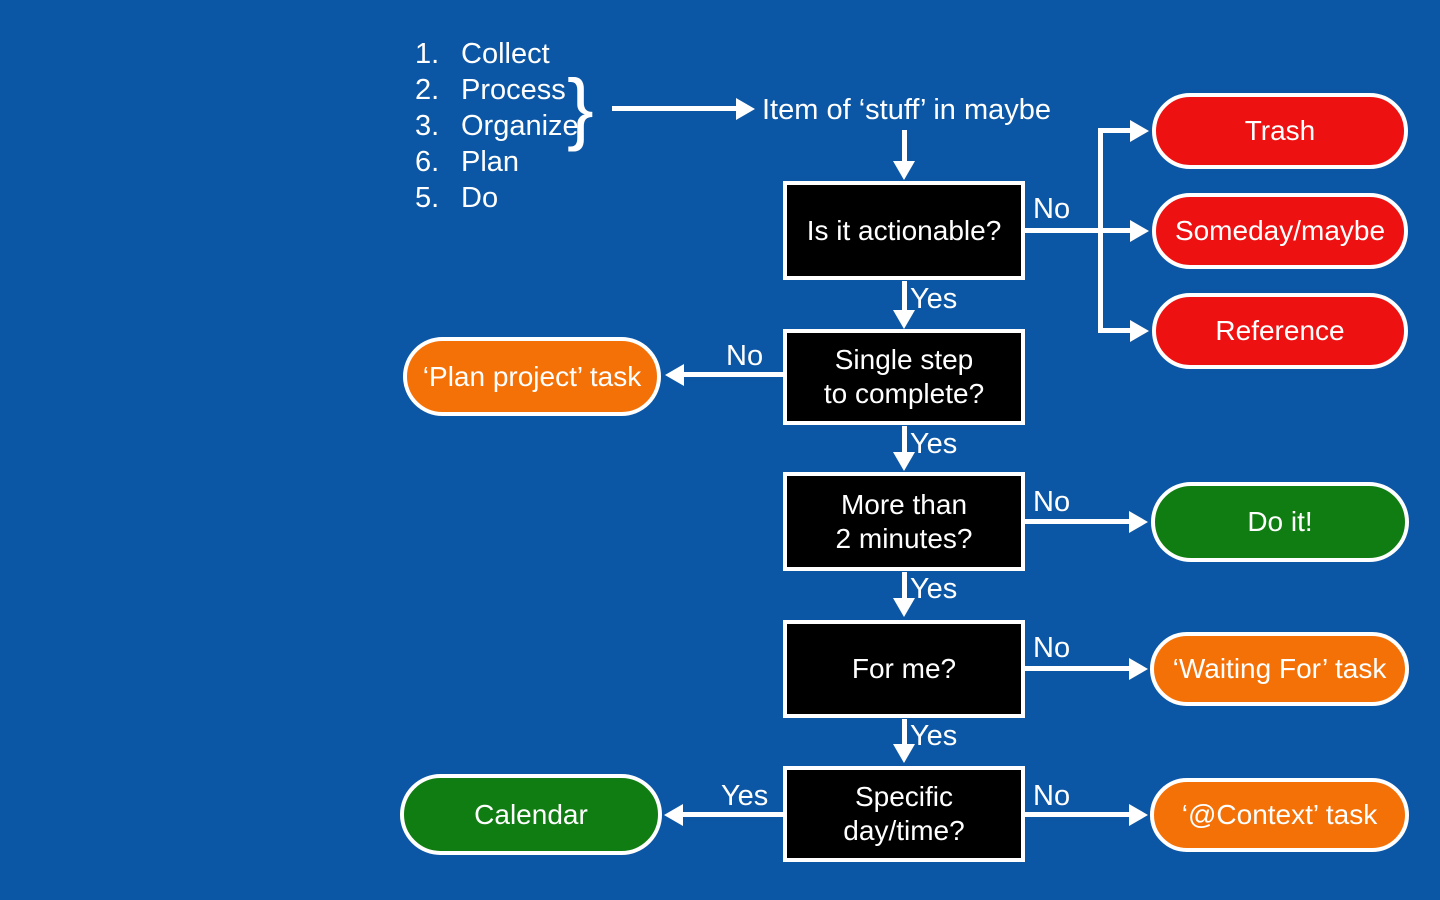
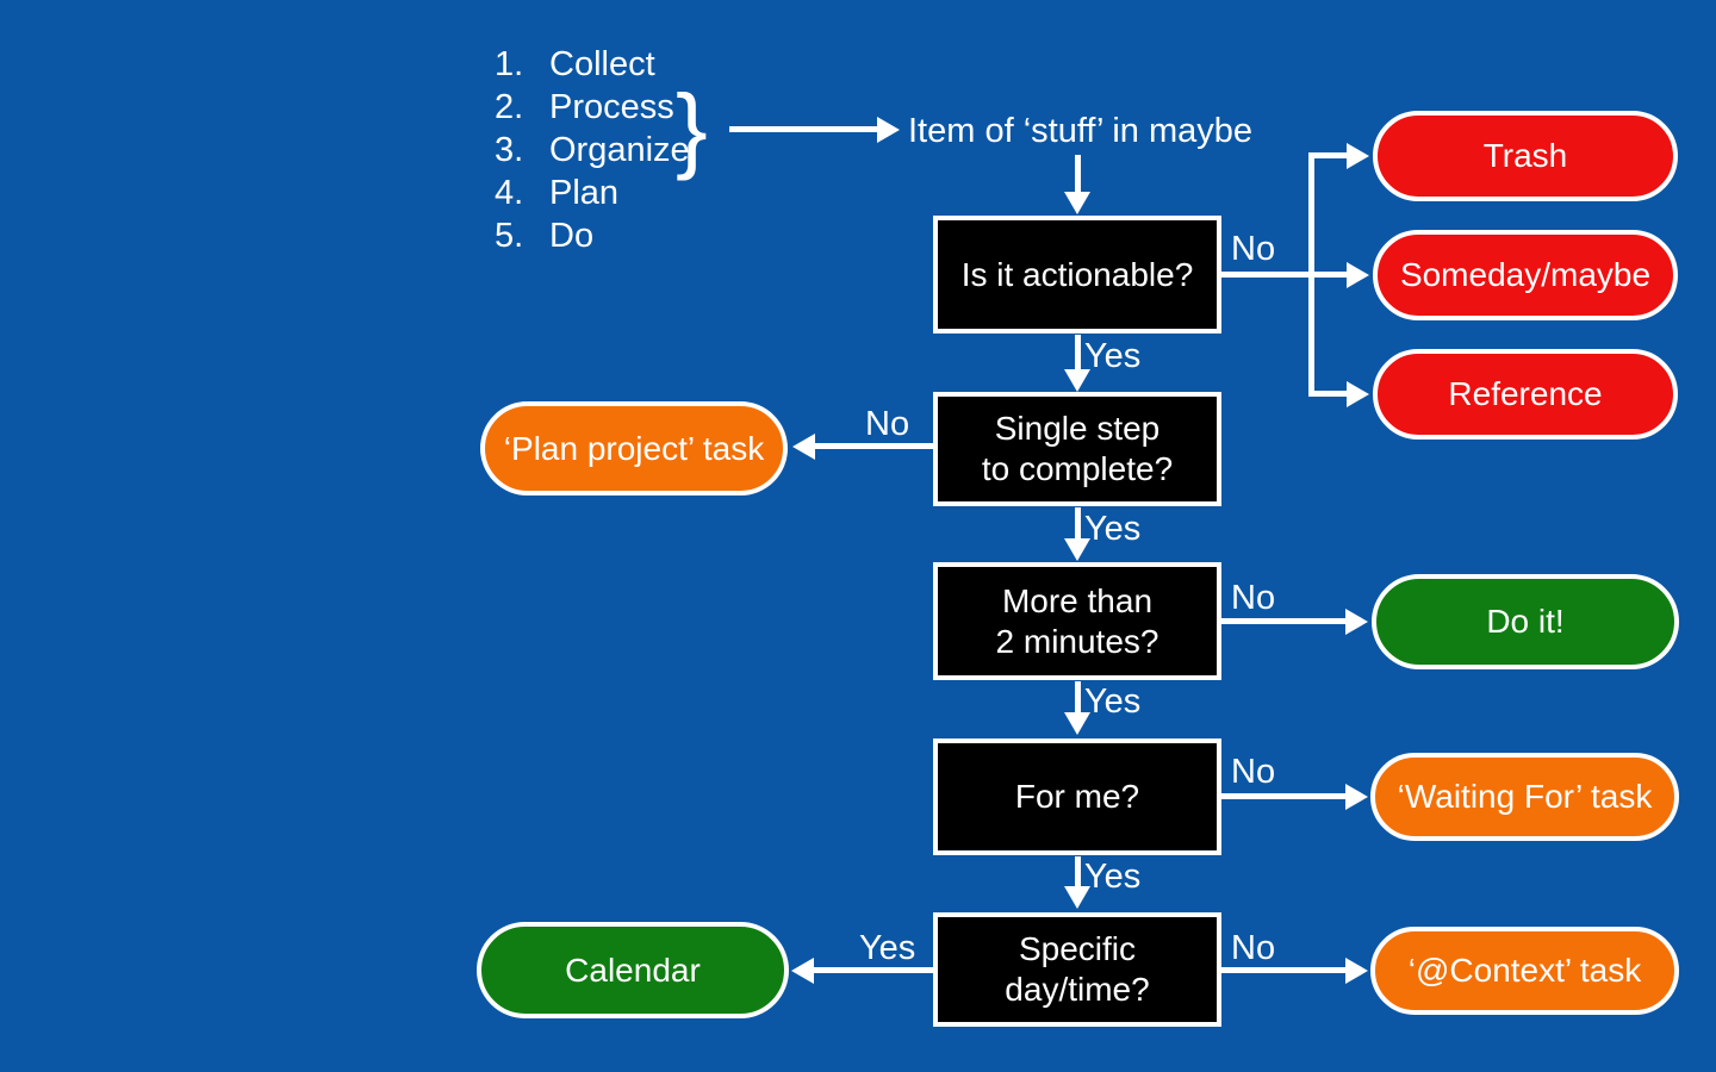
  1.
  Collect
  2.
  Process
  3.
  Organize
- 6.
+ 4.
  Plan
  5.
  Do
  }
  Item of ‘stuff’ in maybe
  Is it actionable?
  Single step
  to complete?
  More than
  2 minutes?
  For me?
  Specific
  day/time?
  Trash
  Someday/maybe
  Reference
  ‘Plan project’ task
  Do it!
  ‘Waiting For’ task
  Calendar
  ‘@Context’ task
  No
  Yes
  No
  Yes
  No
  Yes
  No
  Yes
  Yes
  No
